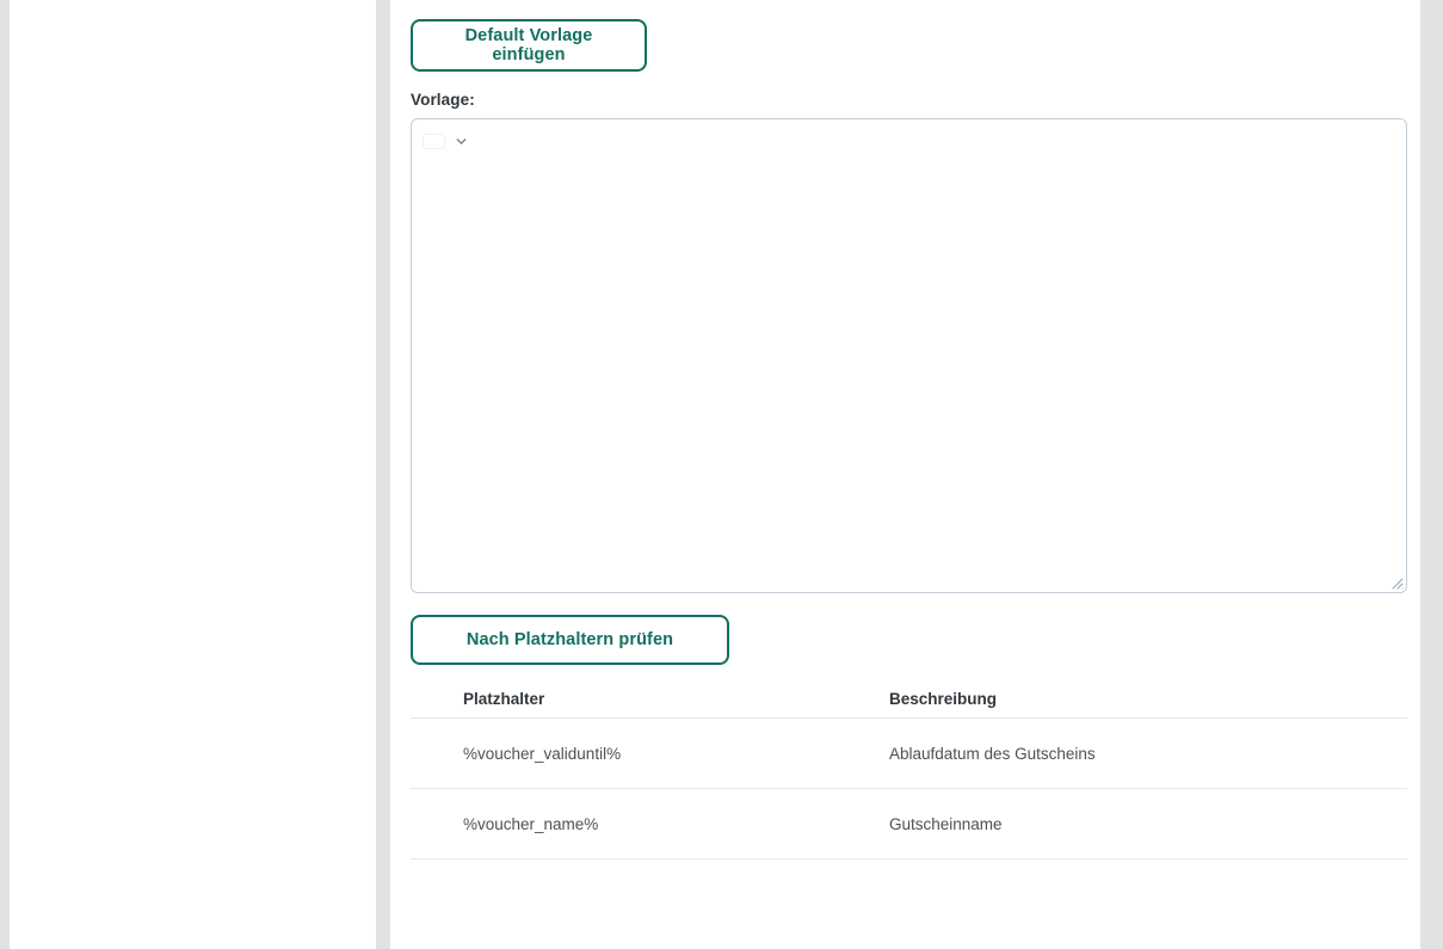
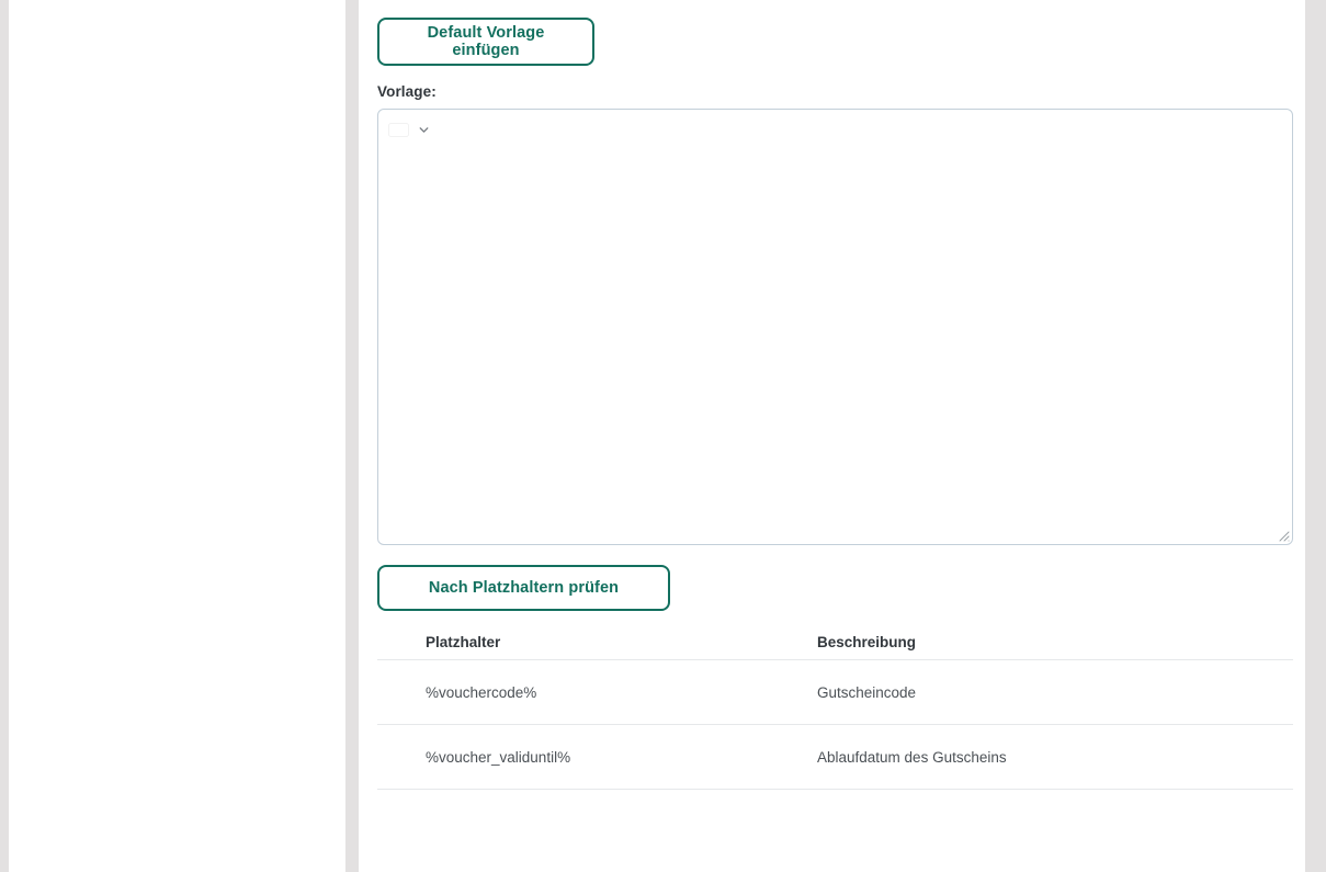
  Default Vorlage einfügen
  Vorlage:
  Nach Platzhaltern prüfen
  Platzhalter	Beschreibung
+ %vouchercode%	Gutscheincode
  %voucher_validuntil%	Ablaufdatum des Gutscheins
- %voucher_name%	Gutscheinname
